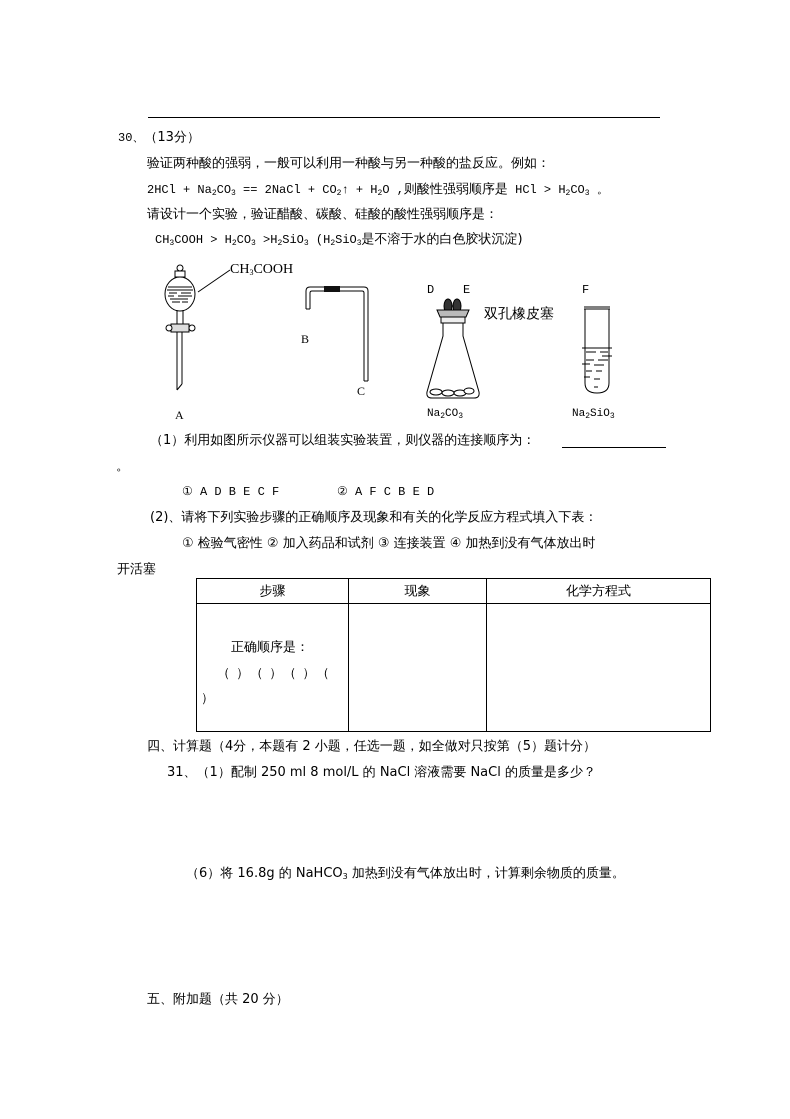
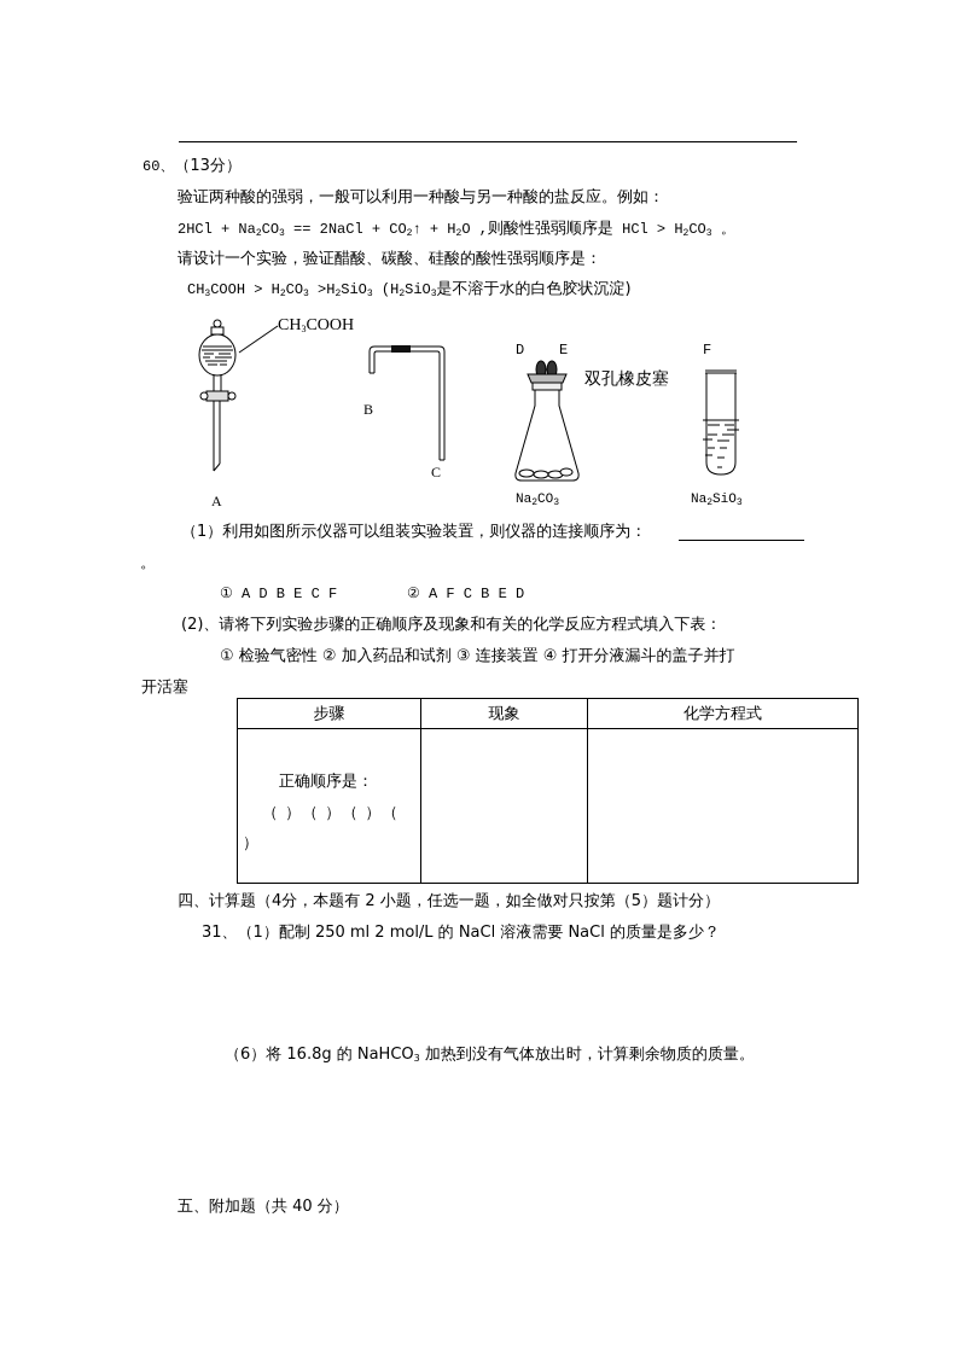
- 30、（13分）
+ 60、（13分）
  验证两种酸的强弱，一般可以利用一种酸与另一种酸的盐反应。例如：
  2HCl + Na2CO3 == 2NaCl + CO2↑ + H2O ,则酸性强弱顺序是 HCl > H2CO3 。
  请设计一个实验，验证醋酸、碳酸、硅酸的酸性强弱顺序是：
  CH3COOH > H2CO3 >H2SiO3 (H2SiO3是不溶于水的白色胶状沉淀)
  CH3COOH
  A
  B
  C
  D
  E
  双孔橡皮塞
  Na2CO3
  F
  Na2SiO3
  （1）利用如图所示仪器可以组装实验装置，则仪器的连接顺序为：
  。
  ① A D B E C F
  ② A F C B E D
  (2)、请将下列实验步骤的正确顺序及现象和有关的化学反应方程式填入下表：
- ① 检验气密性 ② 加入药品和试剂 ③ 连接装置 ④ 加热到没有气体放出时
+ ① 检验气密性 ② 加入药品和试剂 ③ 连接装置 ④ 打开分液漏斗的盖子并打
  开活塞
  步骤	现象	化学方程式
  正确顺序是： （ ）（ ）（ ）（ ）
  四、计算题（4分，本题有 2 小题，任选一题，如全做对只按第（5）题计分）
- 31、（1）配制 250 ml 8 mol/L 的 NaCl 溶液需要 NaCl 的质量是多少？
+ 31、（1）配制 250 ml 2 mol/L 的 NaCl 溶液需要 NaCl 的质量是多少？
  （6）将 16.8g 的 NaHCO3 加热到没有气体放出时，计算剩余物质的质量。
- 五、附加题（共 20 分）
+ 五、附加题（共 40 分）
